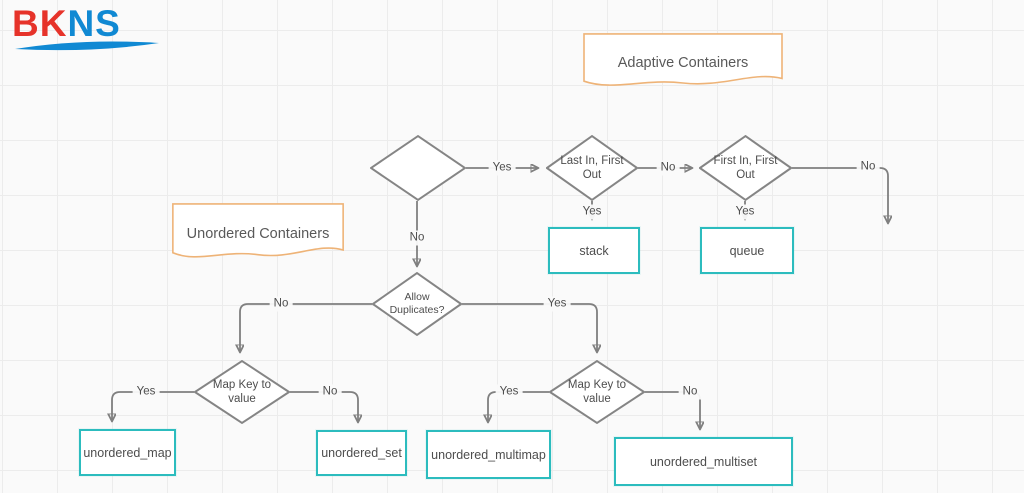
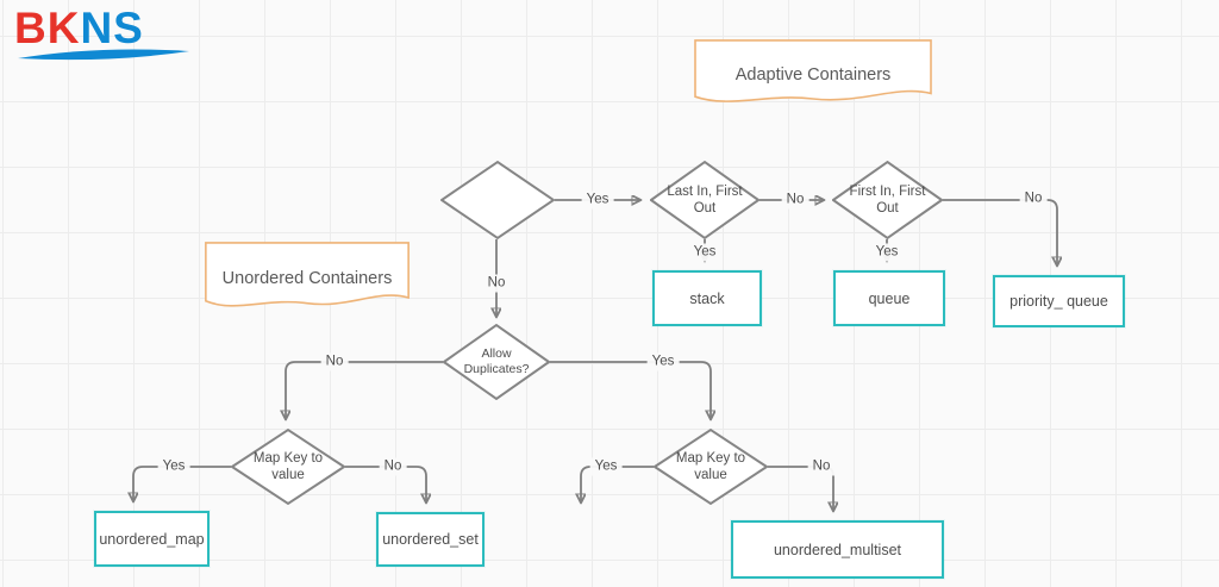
  BKNS
  Adaptive Containers
  Unordered Containers
  Last In, First Out
  First In, First Out
  Allow Duplicates?
  Map Key to value
  Map Key to value
  stack
  queue
+ priority_ queue
  unordered_map
  unordered_set
- unordered_multimap
  unordered_multiset
  Yes
  No
  No
  Yes
  Yes
  No
  No
  Yes
  Yes
  No
  Yes
  No
